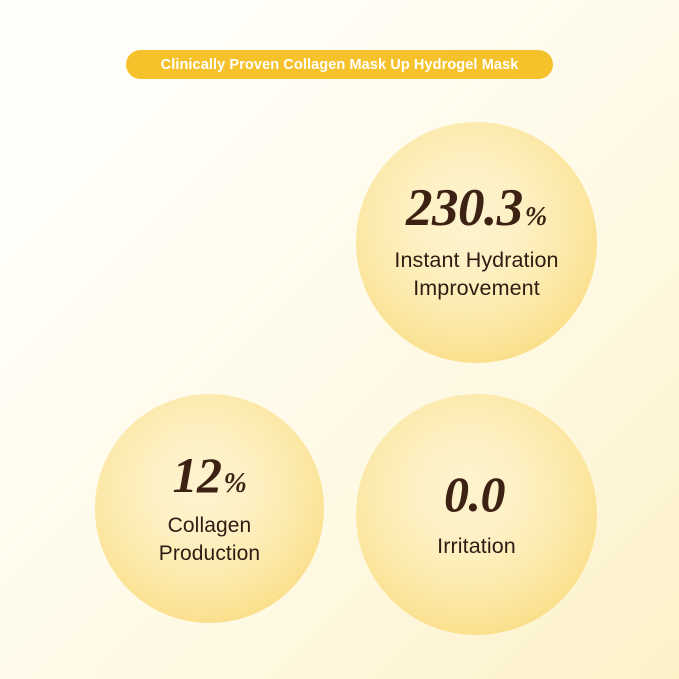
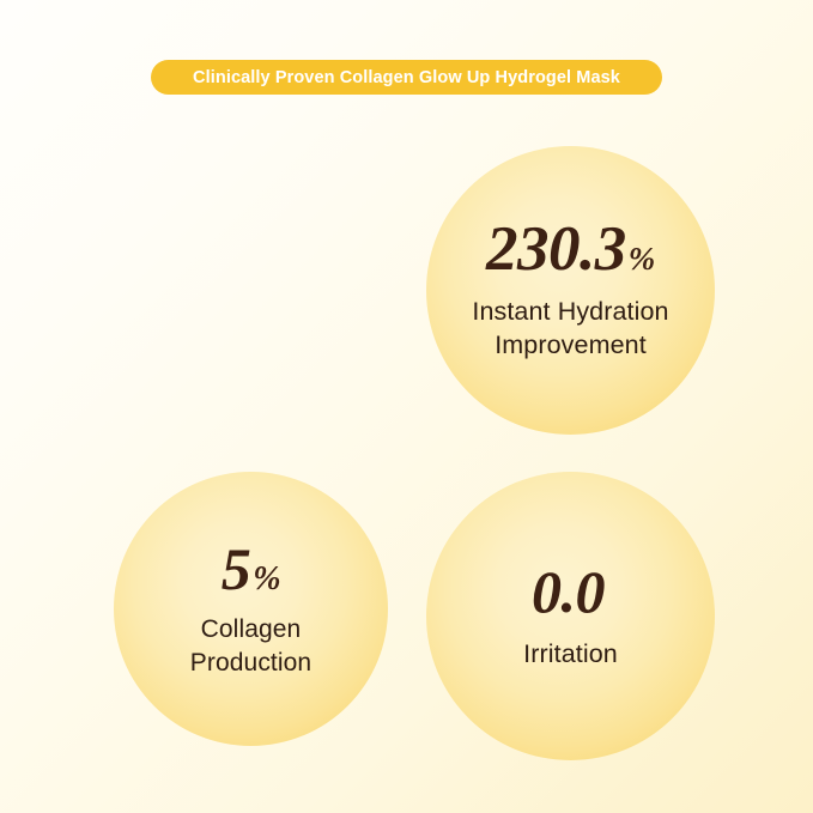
- Clinically Proven Collagen Mask Up Hydrogel Mask
+ Clinically Proven Collagen Glow Up Hydrogel Mask
  230.3
  %
  Instant Hydration
  Improvement
- 12
+ 5
  %
  Collagen
  Production
  0.0
  Irritation
